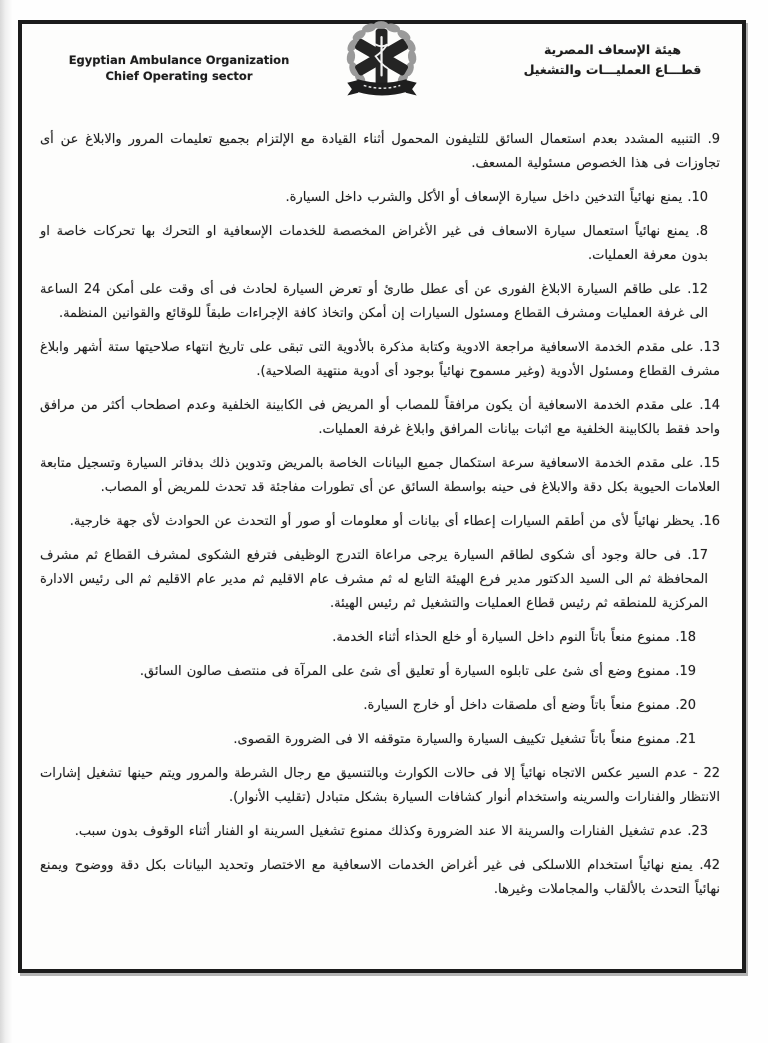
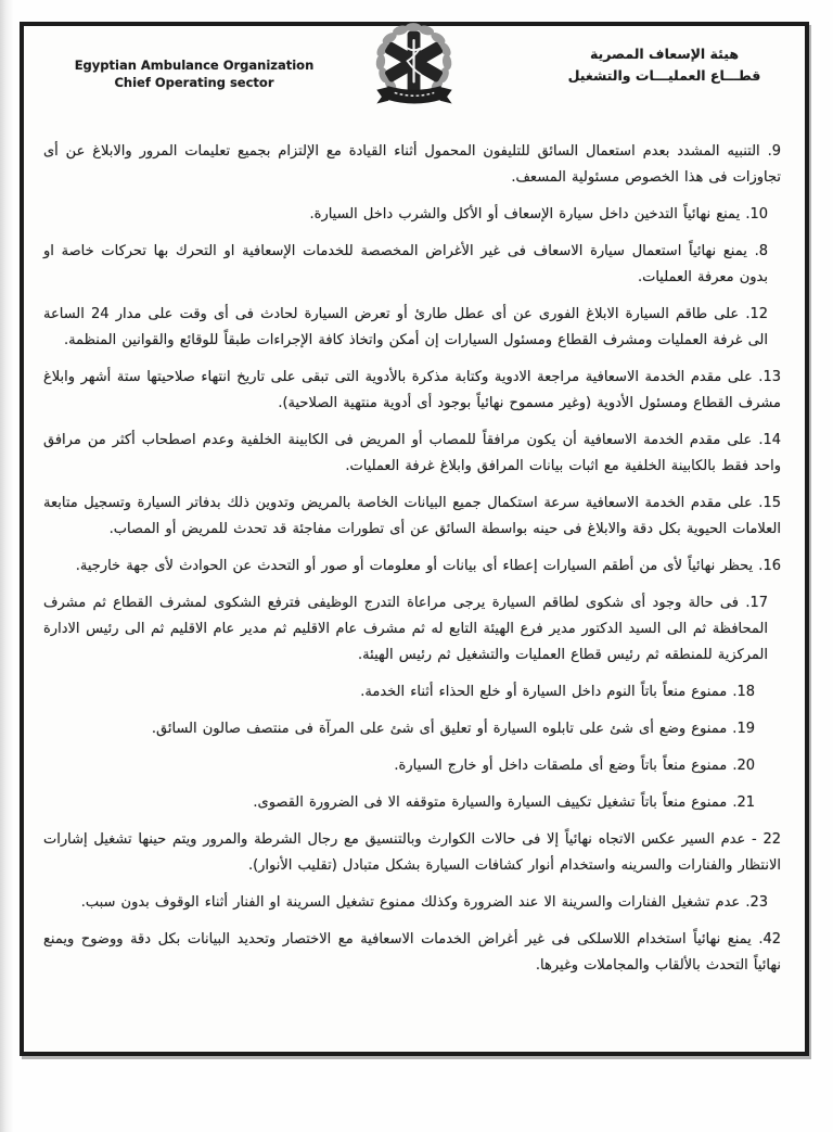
  Egyptian Ambulance Organization
  Chief Operating sector
  هيئة الإسعاف المصرية
  قطـــاع العمليـــات والتشغيل
  9. التنبيه المشدد بعدم استعمال السائق للتليفون المحمول أثناء القيادة مع الإلتزام بجميع تعليمات المرور والابلاغ عن أى تجاوزات فى هذا الخصوص مسئولية المسعف.
  10. يمنع نهائياً التدخين داخل سيارة الإسعاف أو الأكل والشرب داخل السيارة.
  8. يمنع نهائياً استعمال سيارة الاسعاف فى غير الأغراض المخصصة للخدمات الإسعافية او التحرك بها تحركات خاصة او بدون معرفة العمليات.
- 12. على طاقم السيارة الابلاغ الفورى عن أى عطل طارئ أو تعرض السيارة لحادث فى أى وقت على أمكن 24 الساعة الى غرفة العمليات ومشرف القطاع ومسئول السيارات إن أمكن واتخاذ كافة الإجراءات طبقاً للوقائع والقوانين المنظمة.
+ 12. على طاقم السيارة الابلاغ الفورى عن أى عطل طارئ أو تعرض السيارة لحادث فى أى وقت على مدار 24 الساعة الى غرفة العمليات ومشرف القطاع ومسئول السيارات إن أمكن واتخاذ كافة الإجراءات طبقاً للوقائع والقوانين المنظمة.
  13. على مقدم الخدمة الاسعافية مراجعة الادوية وكتابة مذكرة بالأدوية التى تبقى على تاريخ انتهاء صلاحيتها ستة أشهر وابلاغ مشرف القطاع ومسئول الأدوية (وغير مسموح نهائياً بوجود أى أدوية منتهية الصلاحية).
  14. على مقدم الخدمة الاسعافية أن يكون مرافقاً للمصاب أو المريض فى الكابينة الخلفية وعدم اصطحاب أكثر من مرافق واحد فقط بالكابينة الخلفية مع اثبات بيانات المرافق وابلاغ غرفة العمليات.
  15. على مقدم الخدمة الاسعافية سرعة استكمال جميع البيانات الخاصة بالمريض وتدوين ذلك بدفاتر السيارة وتسجيل متابعة العلامات الحيوية بكل دقة والابلاغ فى حينه بواسطة السائق عن أى تطورات مفاجئة قد تحدث للمريض أو المصاب.
  16. يحظر نهائياً لأى من أطقم السيارات إعطاء أى بيانات أو معلومات أو صور أو التحدث عن الحوادث لأى جهة خارجية.
  17. فى حالة وجود أى شكوى لطاقم السيارة يرجى مراعاة التدرج الوظيفى فترفع الشكوى لمشرف القطاع ثم مشرف المحافظة ثم الى السيد الدكتور مدير فرع الهيئة التابع له ثم مشرف عام الاقليم ثم مدير عام الاقليم ثم الى رئيس الادارة المركزية للمنطقه ثم رئيس قطاع العمليات والتشغيل ثم رئيس الهيئة.
  18. ممنوع منعاً باتاً النوم داخل السيارة أو خلع الحذاء أثناء الخدمة.
  19. ممنوع وضع أى شئ على تابلوه السيارة أو تعليق أى شئ على المرآة فى منتصف صالون السائق.
  20. ممنوع منعاً باتاً وضع أى ملصقات داخل أو خارج السيارة.
  21. ممنوع منعاً باتاً تشغيل تكييف السيارة والسيارة متوقفه الا فى الضرورة القصوى.
  22 - عدم السير عكس الاتجاه نهائياً إلا فى حالات الكوارث وبالتنسيق مع رجال الشرطة والمرور ويتم حينها تشغيل إشارات الانتظار والفنارات والسرينه واستخدام أنوار كشافات السيارة بشكل متبادل (تقليب الأنوار).
  23. عدم تشغيل الفنارات والسرينة الا عند الضرورة وكذلك ممنوع تشغيل السرينة او الفنار أثناء الوقوف بدون سبب.
  42. يمنع نهائياً استخدام اللاسلكى فى غير أغراض الخدمات الاسعافية مع الاختصار وتحديد البيانات بكل دقة ووضوح ويمنع نهائياً التحدث بالألقاب والمجاملات وغيرها.
